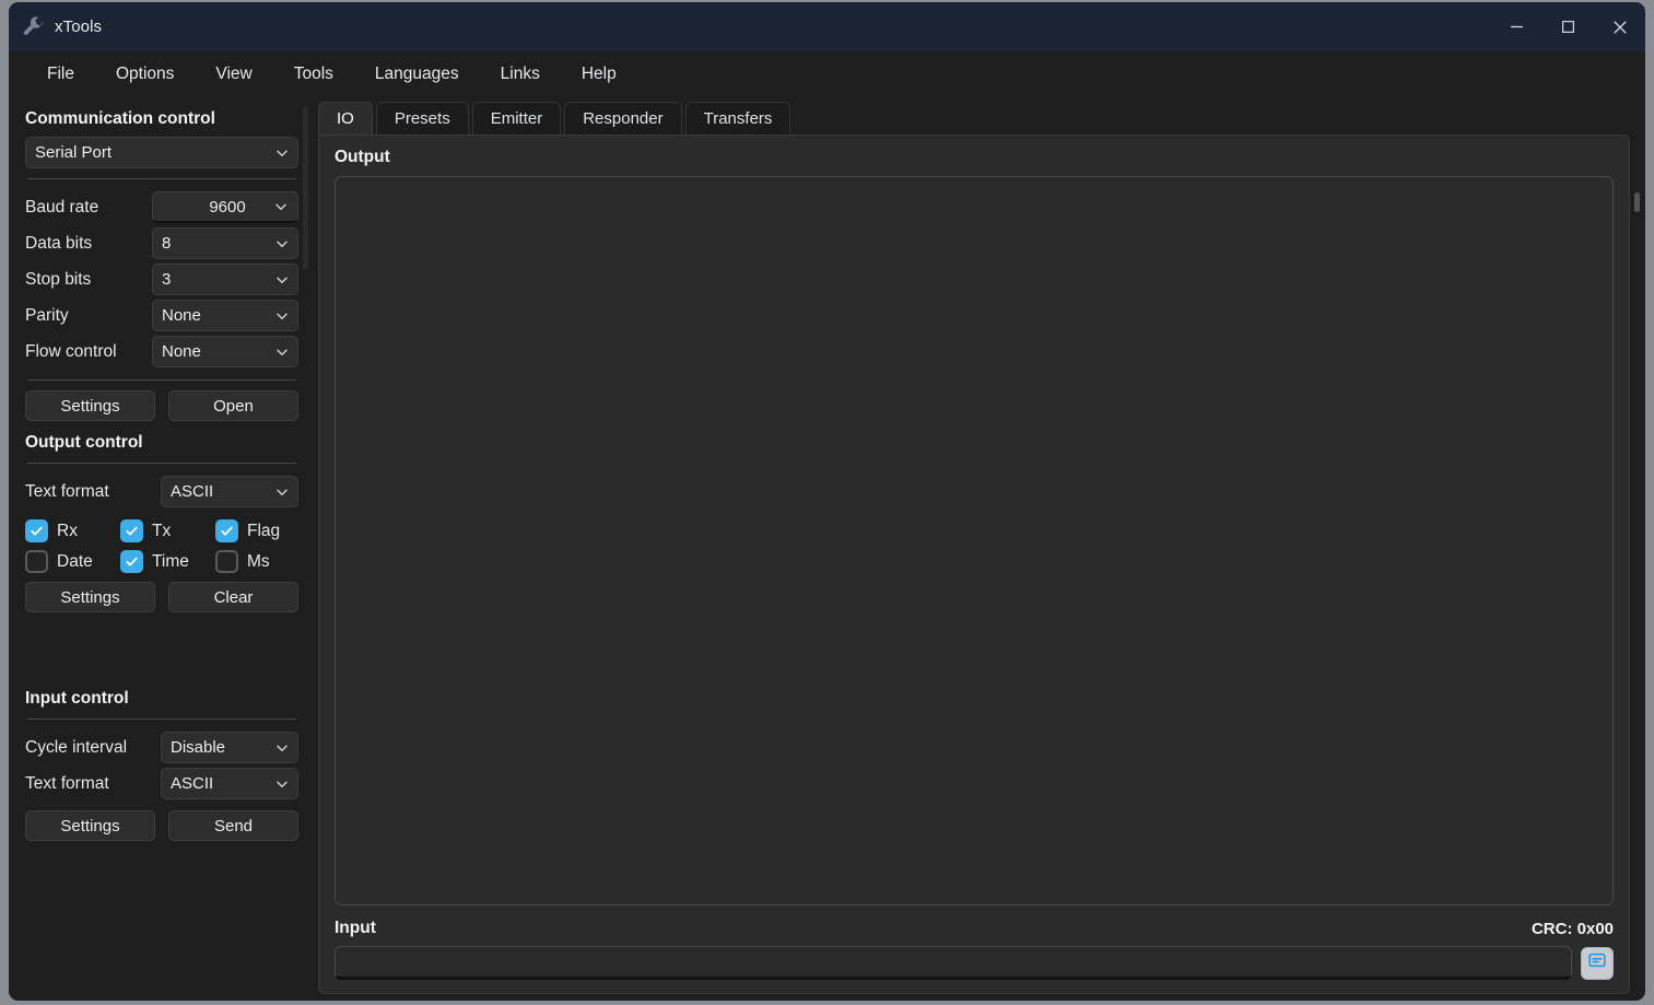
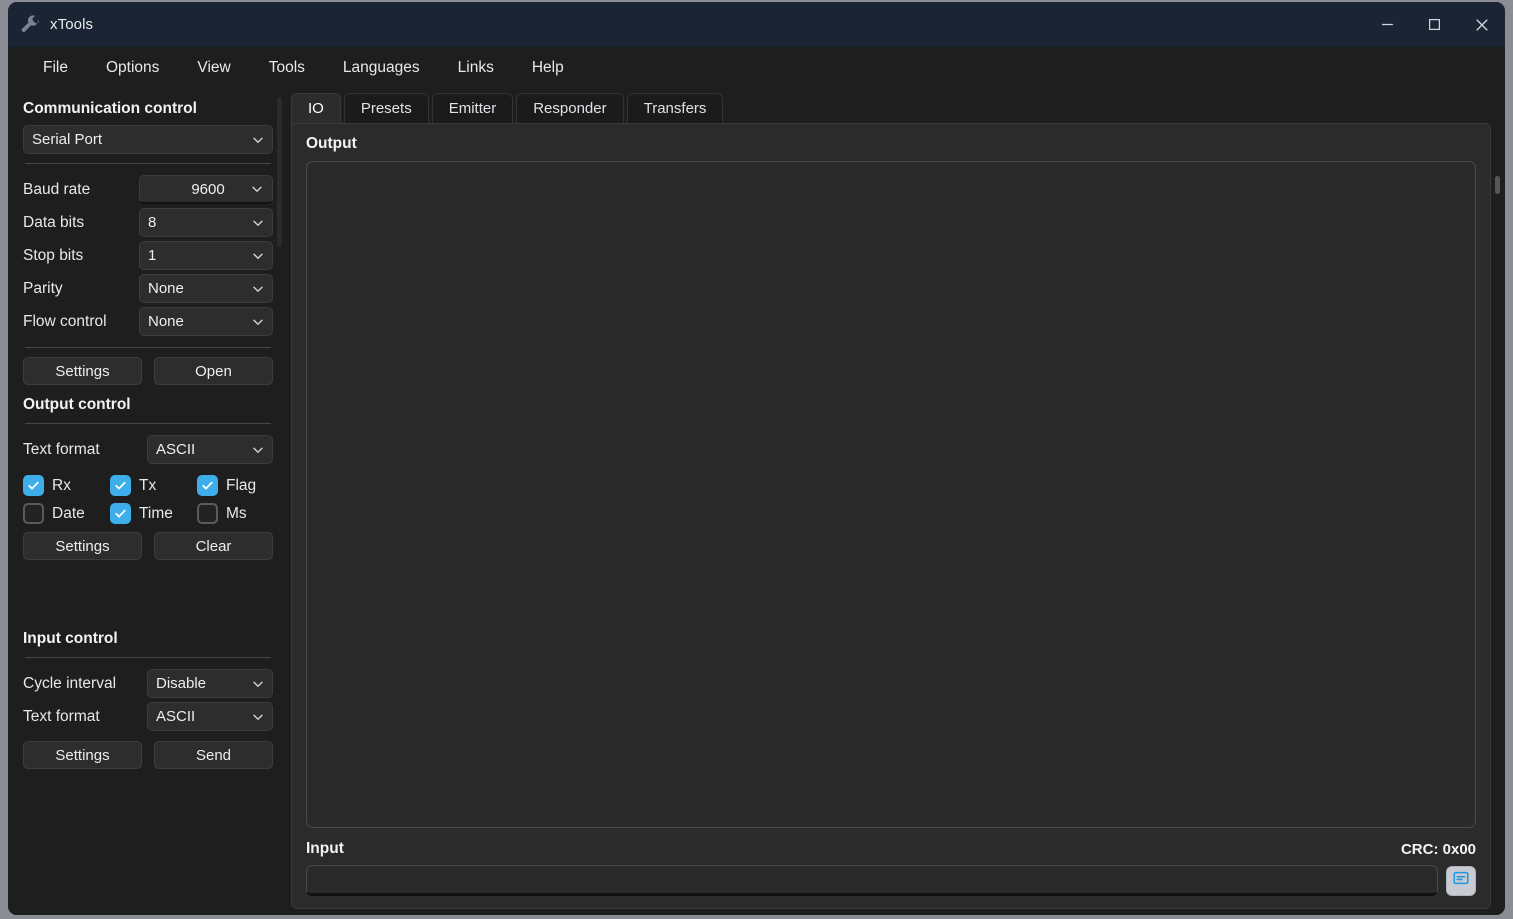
  xTools
  File
  Options
  View
  Tools
  Languages
  Links
  Help
  Communication control
  Serial Port
  Baud rate
  9600
  Data bits
  8
  Stop bits
- 3
+ 1
  Parity
  None
  Flow control
  None
  Settings
  Open
  Output control
  Text format
  ASCII
  Rx
  Tx
  Flag
  Date
  Time
  Ms
  Settings
  Clear
  Input control
  Cycle interval
  Disable
  Text format
  ASCII
  Settings
  Send
  IO
  Presets
  Emitter
  Responder
  Transfers
  Output
  Input
  CRC: 0x00
